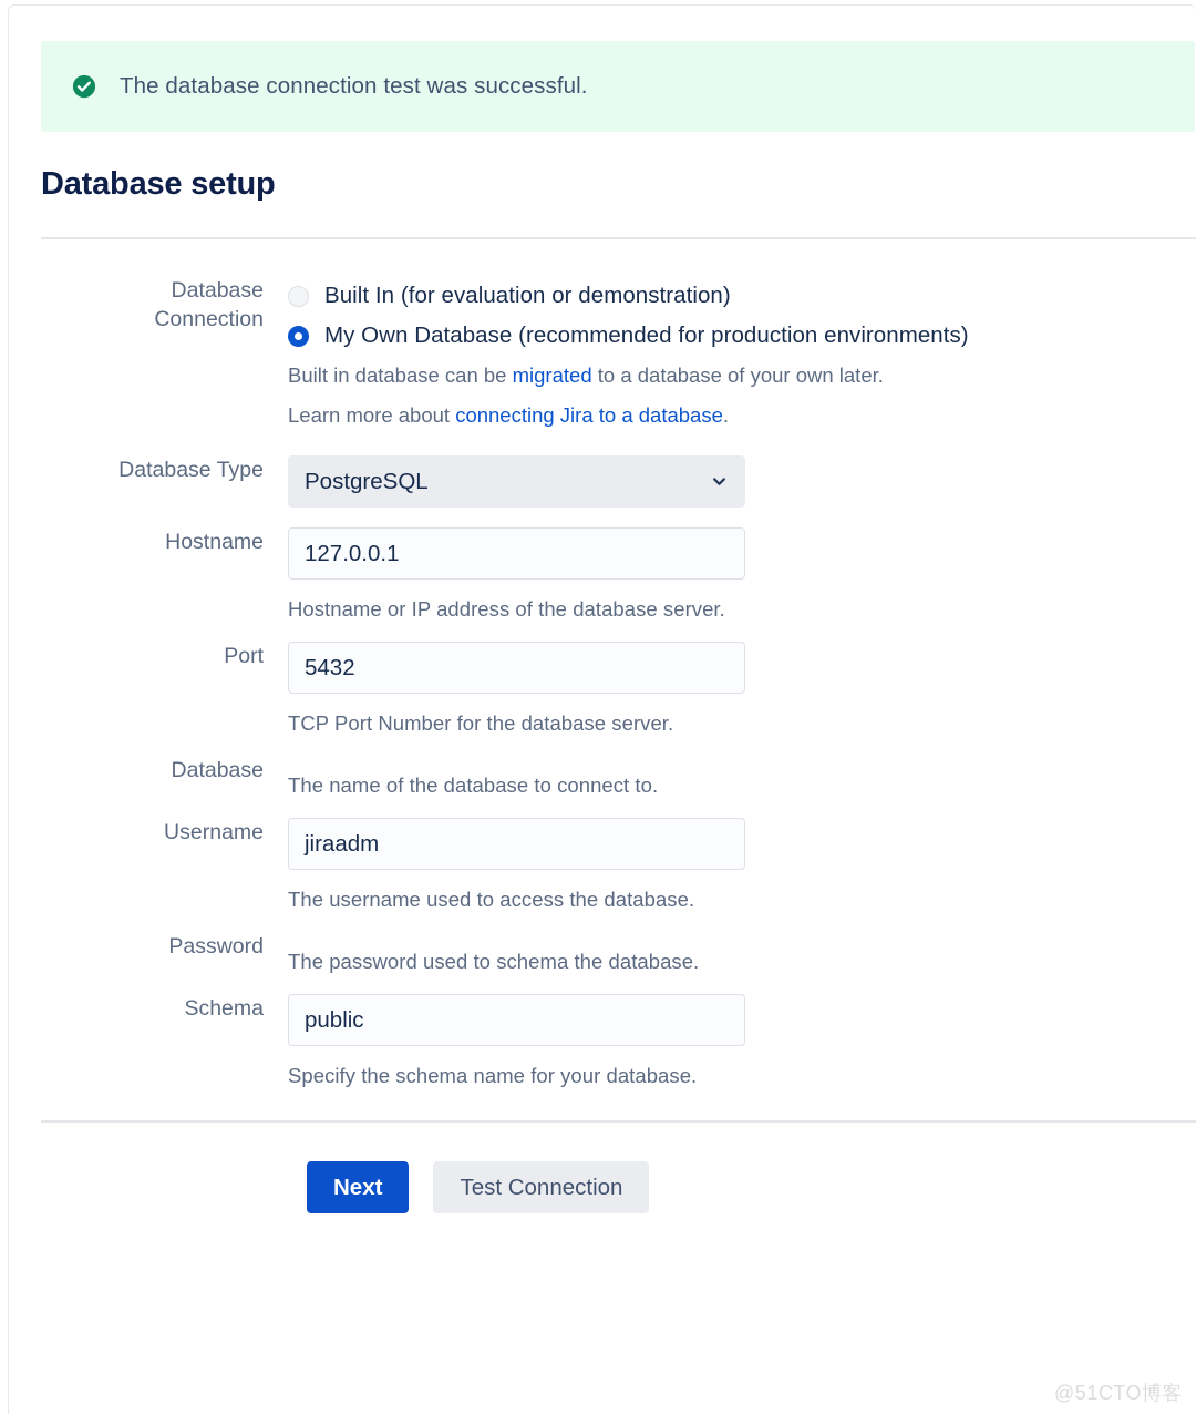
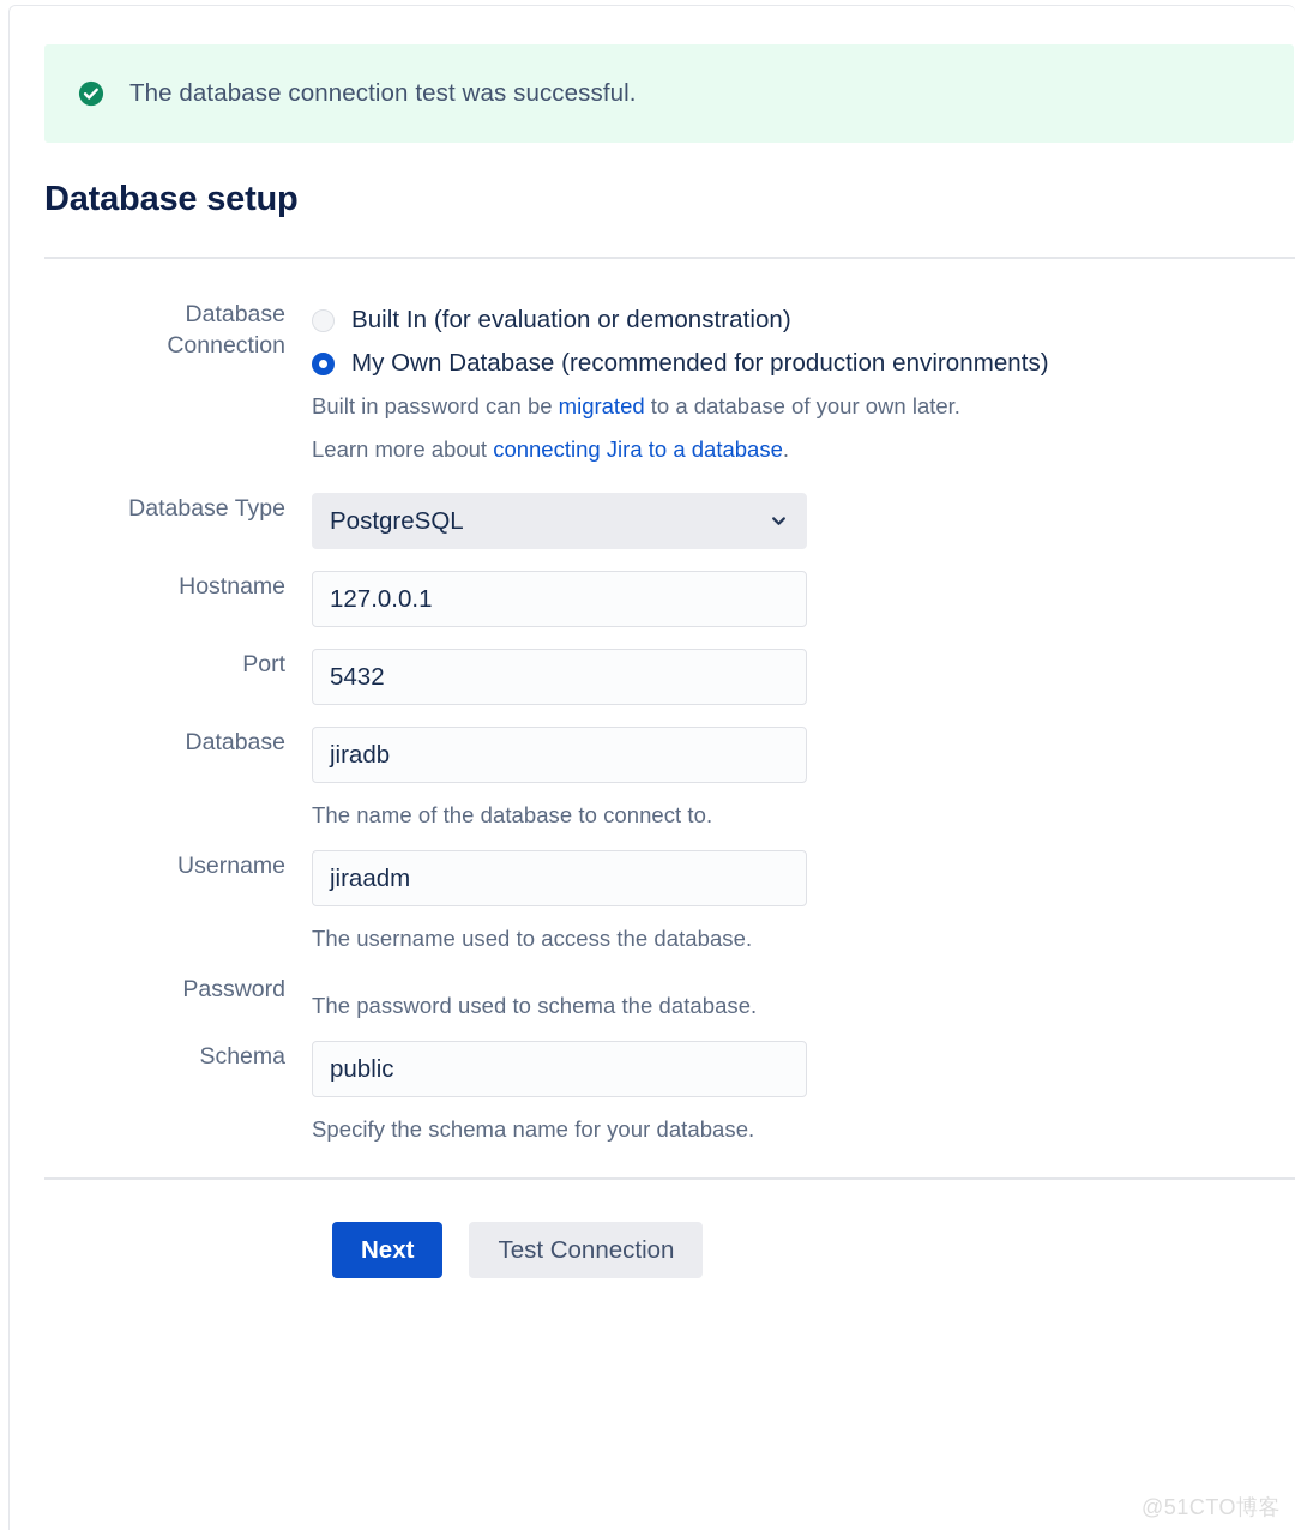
  The database connection test was successful.
  Database setup
  Database
  Connection
  Built In (for evaluation or demonstration)
  My Own Database (recommended for production environments)
- Built in database can be migrated to a database of your own later.
+ Built in password can be migrated to a database of your own later.
  Learn more about connecting Jira to a database.
  Database Type
  PostgreSQL
  Hostname
  127.0.0.1
- Hostname or IP address of the database server.
  Port
  5432
- TCP Port Number for the database server.
  Database
+ jiradb
  The name of the database to connect to.
  Username
  jiraadm
  The username used to access the database.
  Password
  The password used to schema the database.
  Schema
  public
  Specify the schema name for your database.
  Next
  Test Connection
  @51CTO博客
